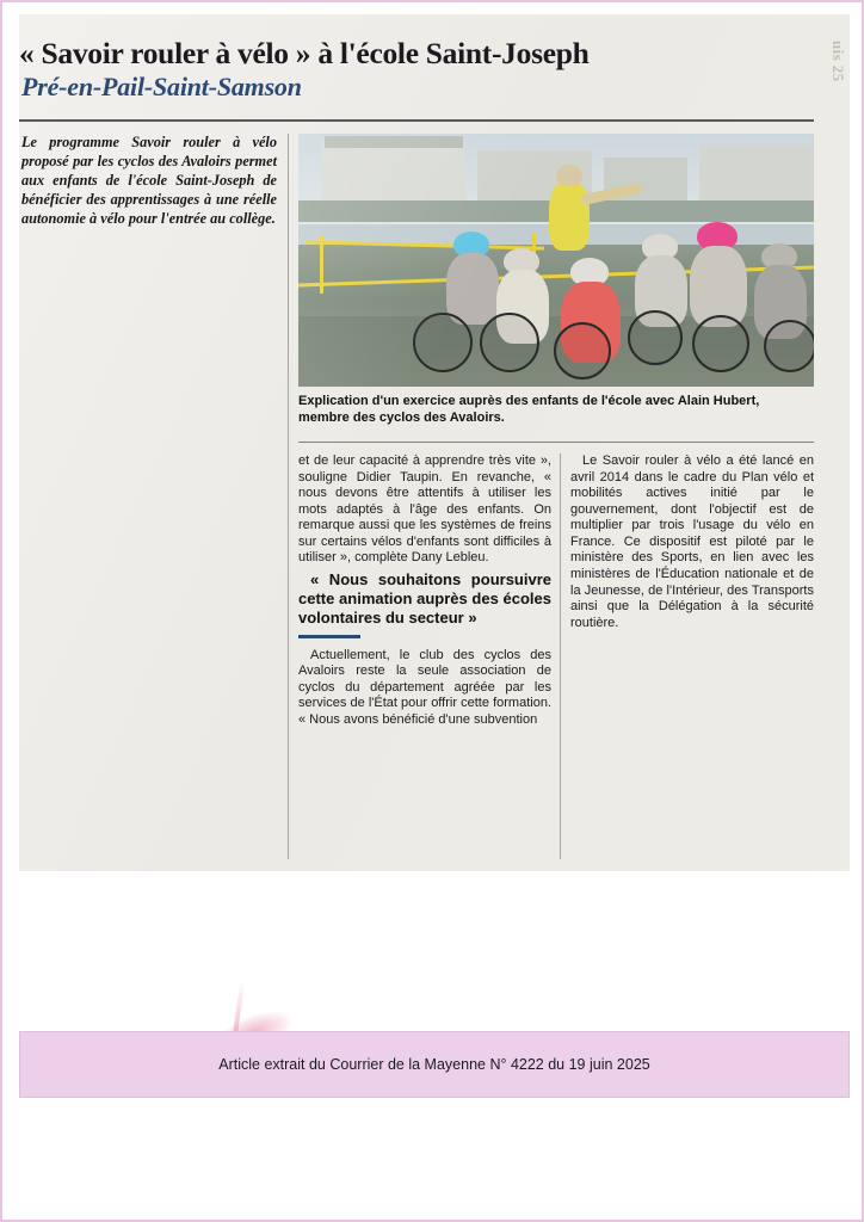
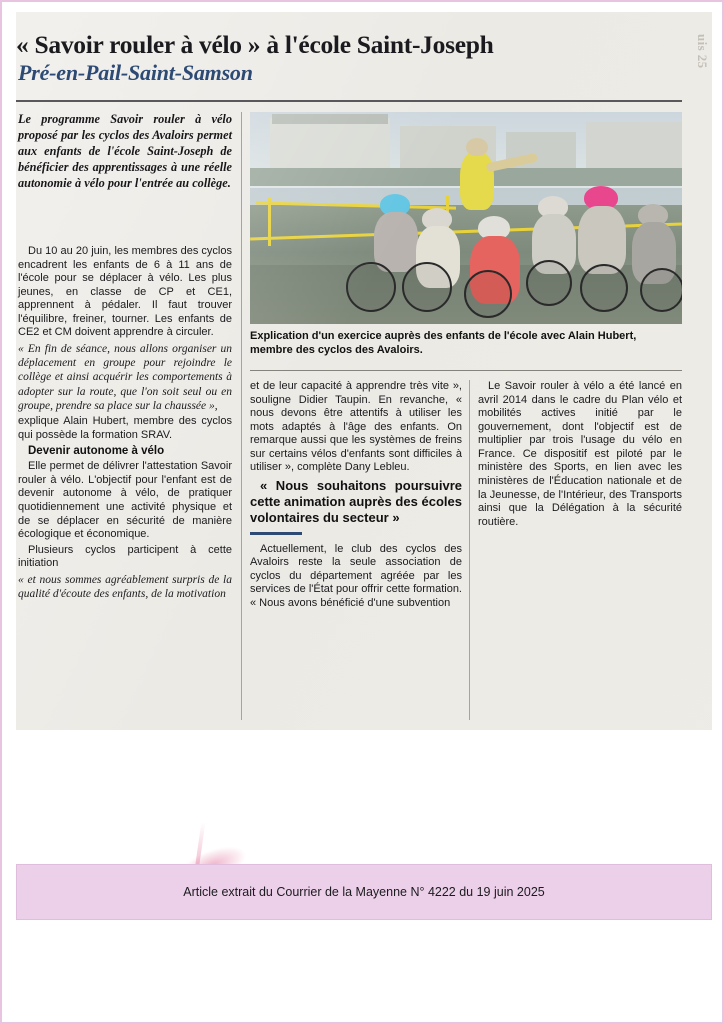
  « Savoir rouler à vélo » à l'école Saint-Joseph
  Pré-en-Pail-Saint-Samson
  Le programme Savoir rouler à vélo proposé par les cyclos des Avaloirs permet aux enfants de l'école Saint-Joseph de bénéficier des apprentissages à une réelle autonomie à vélo pour l'entrée au collège.
+ Du 10 au 20 juin, les membres des cyclos encadrent les enfants de 6 à 11 ans de l'école pour se déplacer à vélo. Les plus jeunes, en classe de CP et CE1, apprennent à pédaler. Il faut trouver l'équilibre, freiner, tourner. Les enfants de CE2 et CM doivent apprendre à circuler.
+ « En fin de séance, nous allons organiser un déplacement en groupe pour rejoindre le collège et ainsi acquérir les comportements à adopter sur la route, que l'on soit seul ou en groupe, prendre sa place sur la chaussée »,
+ explique Alain Hubert, membre des cyclos qui possède la formation SRAV.
+ Devenir autonome à vélo
+ Elle permet de délivrer l'attestation Savoir rouler à vélo. L'objectif pour l'enfant est de devenir autonome à vélo, de pratiquer quotidiennement une activité physique et de se déplacer en sécurité de manière écologique et économique.
+ Plusieurs cyclos participent à cette initiation
+ « et nous sommes agréablement surpris de la qualité d'écoute des enfants, de la motivation
  Explication d'un exercice auprès des enfants de l'école avec Alain Hubert, membre des cyclos des Avaloirs.
  et de leur capacité à apprendre très vite », souligne Didier Taupin. En revanche, « nous devons être attentifs à utiliser les mots adaptés à l'âge des enfants. On remarque aussi que les systèmes de freins sur certains vélos d'enfants sont difficiles à utiliser », complète Dany Lebleu.
  « Nous souhaitons poursuivre cette animation auprès des écoles volontaires du secteur »
  Actuellement, le club des cyclos des Avaloirs reste la seule association de cyclos du département agréée par les services de l'État pour offrir cette formation. « Nous avons bénéficié d'une subvention
  Le Savoir rouler à vélo a été lancé en avril 2014 dans le cadre du Plan vélo et mobilités actives initié par le gouvernement, dont l'objectif est de multiplier par trois l'usage du vélo en France. Ce dispositif est piloté par le ministère des Sports, en lien avec les ministères de l'Éducation nationale et de la Jeunesse, de l'Intérieur, des Transports ainsi que la Délégation à la sécurité routière.
  Article extrait du Courrier de la Mayenne N° 4222 du 19 juin 2025
